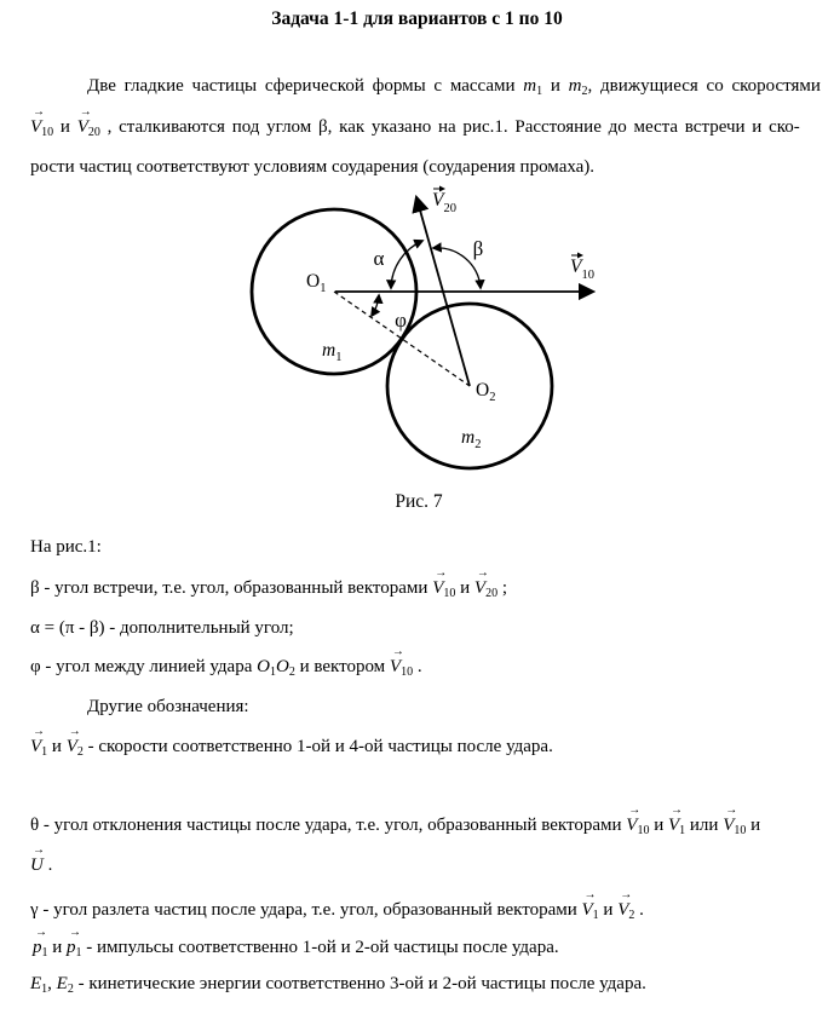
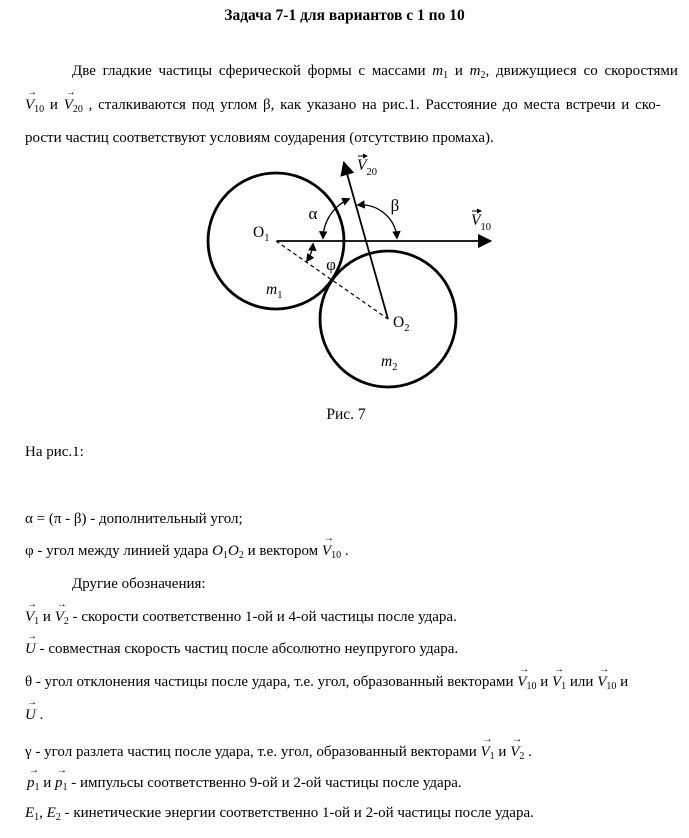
- Задача 1-1 для вариантов с 1 по 10
+ Задача 7-1 для вариантов с 1 по 10
  Две гладкие частицы сферической формы с массами m1 и m2, движущиеся со скоростями
  V10 и V20 , сталкиваются под углом β, как указано на рис.1. Расстояние до места встречи и ско-
- рости частиц соответствуют условиям соударения (соударения промаха).
+ рости частиц соответствуют условиям соударения (отсутствию промаха).
  V10
  V20
  O1
  O2
  m1
  m2
  α
  β
  φ
  Рис. 7
  На рис.1:
- β - угол встречи, т.е. угол, образованный векторами V10 и V20 ;
  α = (π - β) - дополнительный угол;
  φ - угол между линией удара O1O2 и вектором V10 .
  Другие обозначения:
  V1 и V2 - скорости соответственно 1-ой и 4-ой частицы после удара.
+ U - совместная скорость частиц после абсолютно неупругого удара.
  θ - угол отклонения частицы после удара, т.е. угол, образованный векторами V10 и V1 или V10 и
  U .
  γ - угол разлета частиц после удара, т.е. угол, образованный векторами V1 и V2 .
- p1 и p1 - импульсы соответственно 1-ой и 2-ой частицы после удара.
+ p1 и p1 - импульсы соответственно 9-ой и 2-ой частицы после удара.
- E1, E2 - кинетические энергии соответственно 3-ой и 2-ой частицы после удара.
+ E1, E2 - кинетические энергии соответственно 1-ой и 2-ой частицы после удара.
